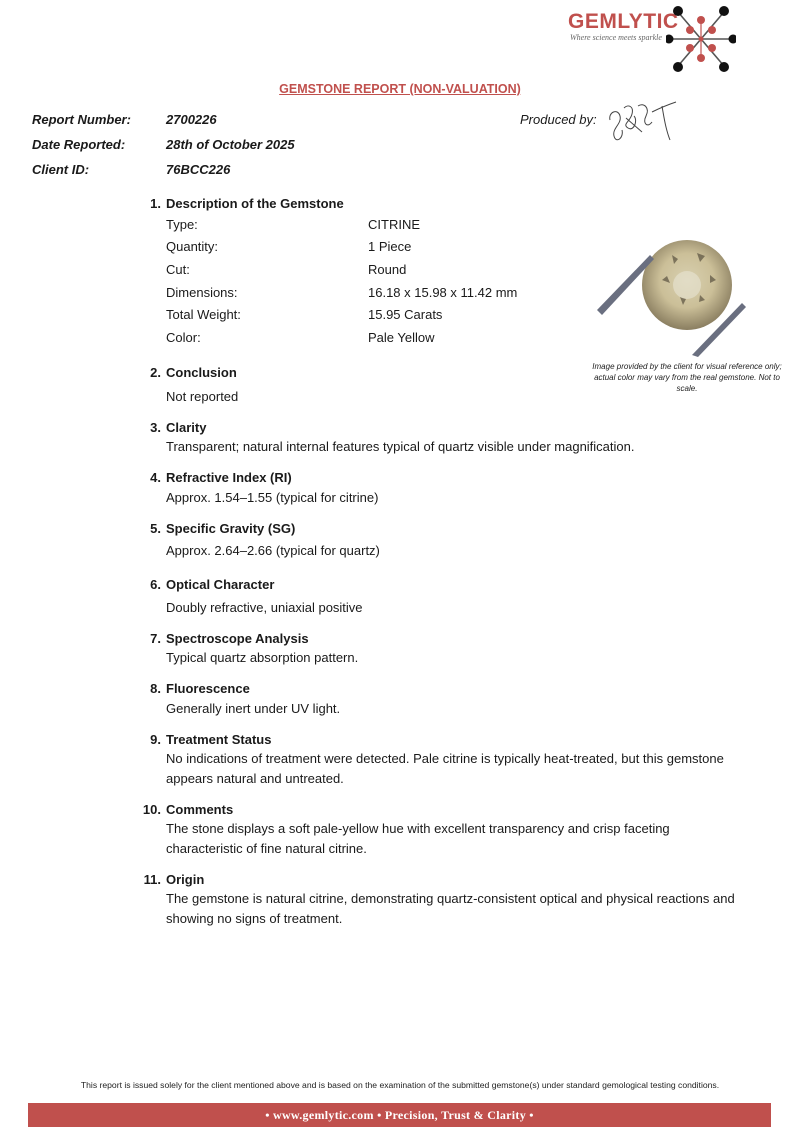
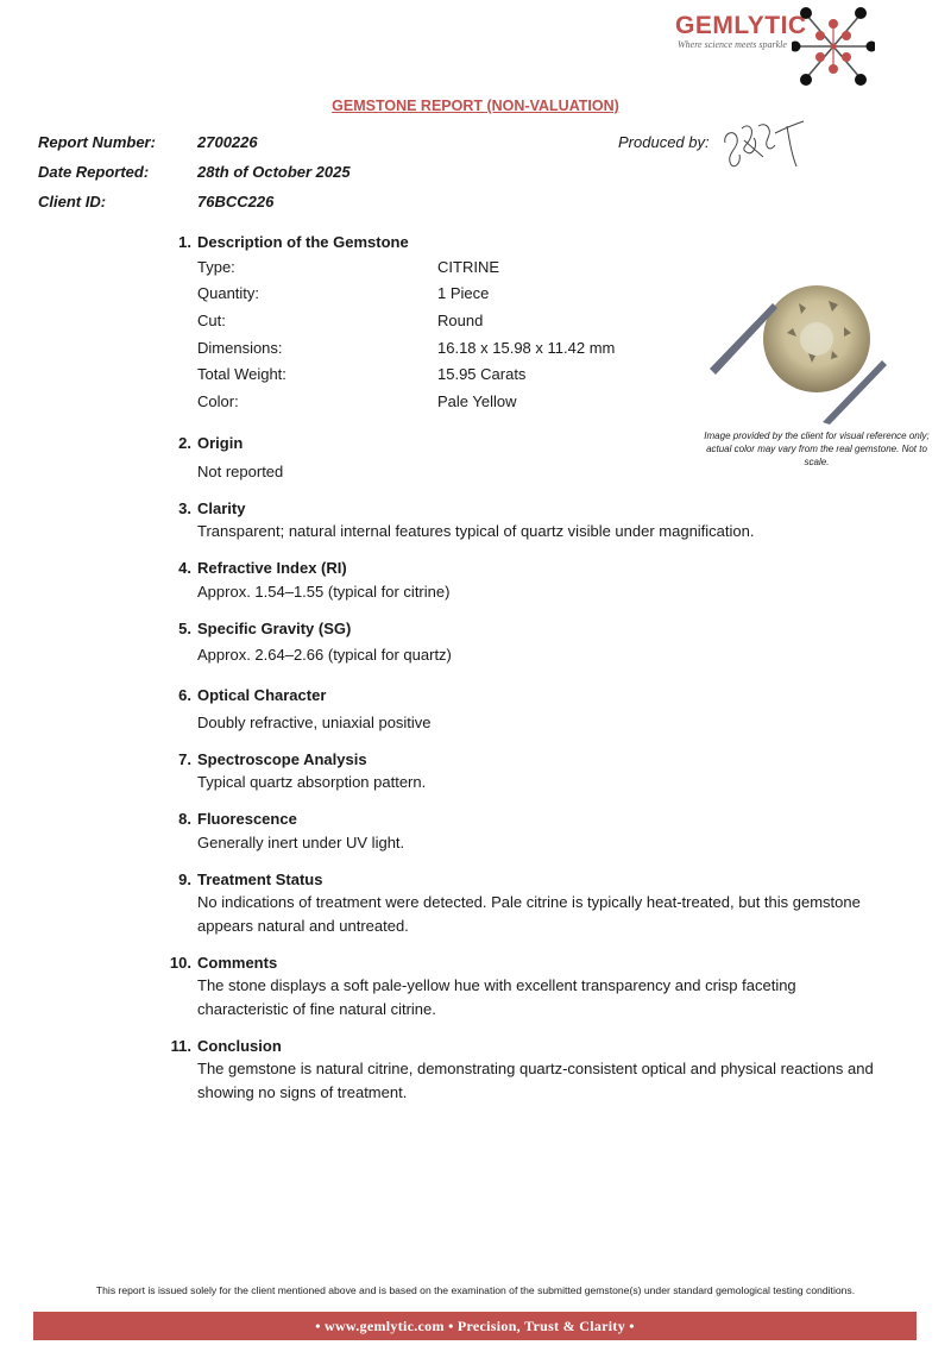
  GEMLYTIC
  Where science meets sparkle
  GEMSTONE REPORT (NON-VALUATION)
  Report Number:
  2700226
  Date Reported:
  28th of October 2025
  Client ID:
  76BCC226
  Produced by:
  Image provided by the client for visual reference only; actual color may vary from the real gemstone. Not to scale.
  1.
  Description of the Gemstone
  Type:
  CITRINE
  Quantity:
  1 Piece
  Cut:
  Round
  Dimensions:
  16.18 x 15.98 x 11.42 mm
  Total Weight:
  15.95 Carats
  Color:
  Pale Yellow
  2.
- Conclusion
+ Origin
  Not reported
  3.
  Clarity
  Transparent; natural internal features typical of quartz visible under magnification.
  4.
  Refractive Index (RI)
  Approx. 1.54–1.55 (typical for citrine)
  5.
  Specific Gravity (SG)
  Approx. 2.64–2.66 (typical for quartz)
  6.
  Optical Character
  Doubly refractive, uniaxial positive
  7.
  Spectroscope Analysis
  Typical quartz absorption pattern.
  8.
  Fluorescence
  Generally inert under UV light.
  9.
  Treatment Status
  No indications of treatment were detected. Pale citrine is typically heat-treated, but this gemstone appears natural and untreated.
  10.
  Comments
  The stone displays a soft pale-yellow hue with excellent transparency and crisp faceting characteristic of fine natural citrine.
  11.
- Origin
+ Conclusion
  The gemstone is natural citrine, demonstrating quartz-consistent optical and physical reactions and showing no signs of treatment.
  This report is issued solely for the client mentioned above and is based on the examination of the submitted gemstone(s) under standard gemological testing conditions.
  • www.gemlytic.com • Precision, Trust & Clarity •
